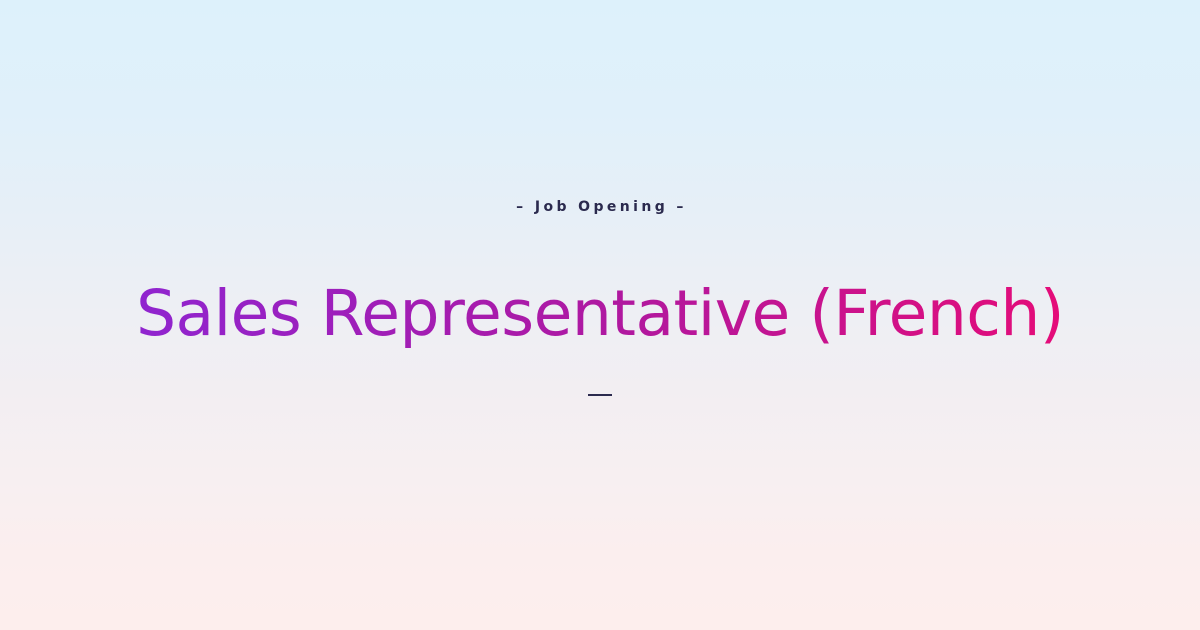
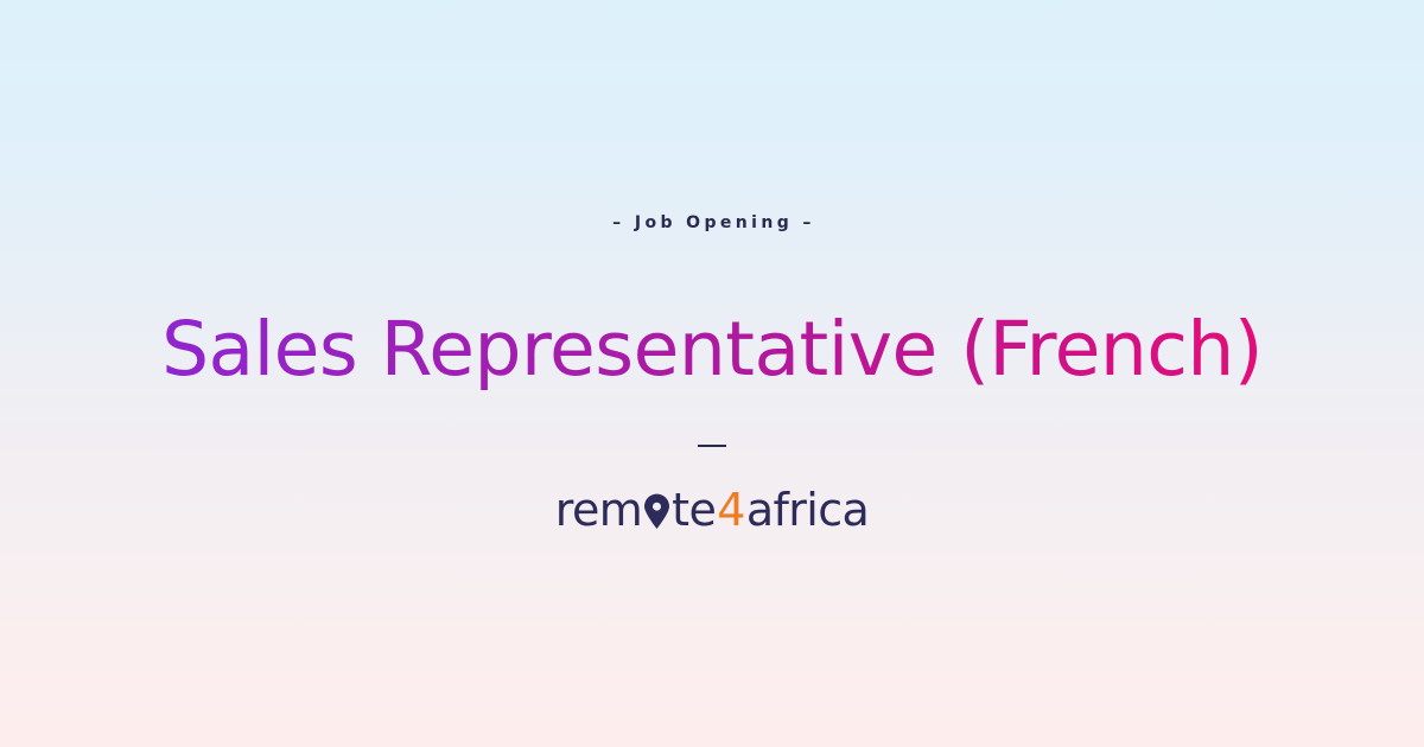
  – Job Opening –
  Sales Representative (French)
+ rem
+ te
+ 4
+ africa
